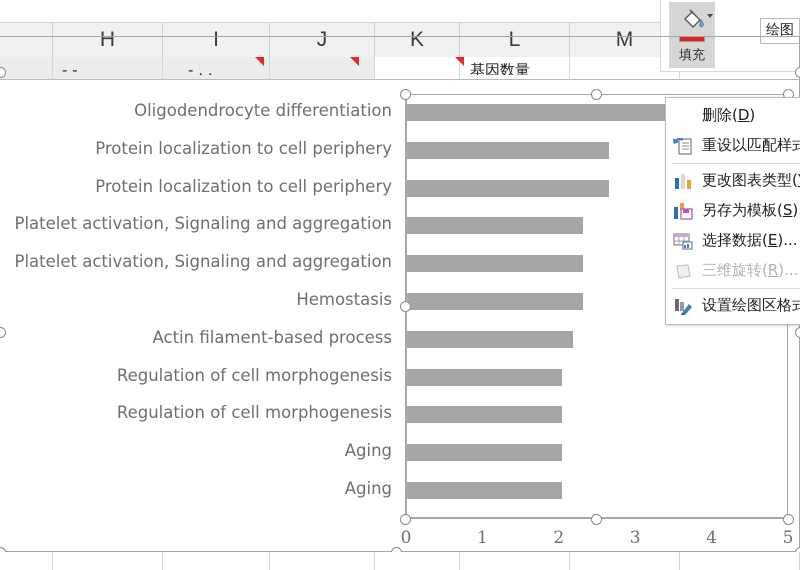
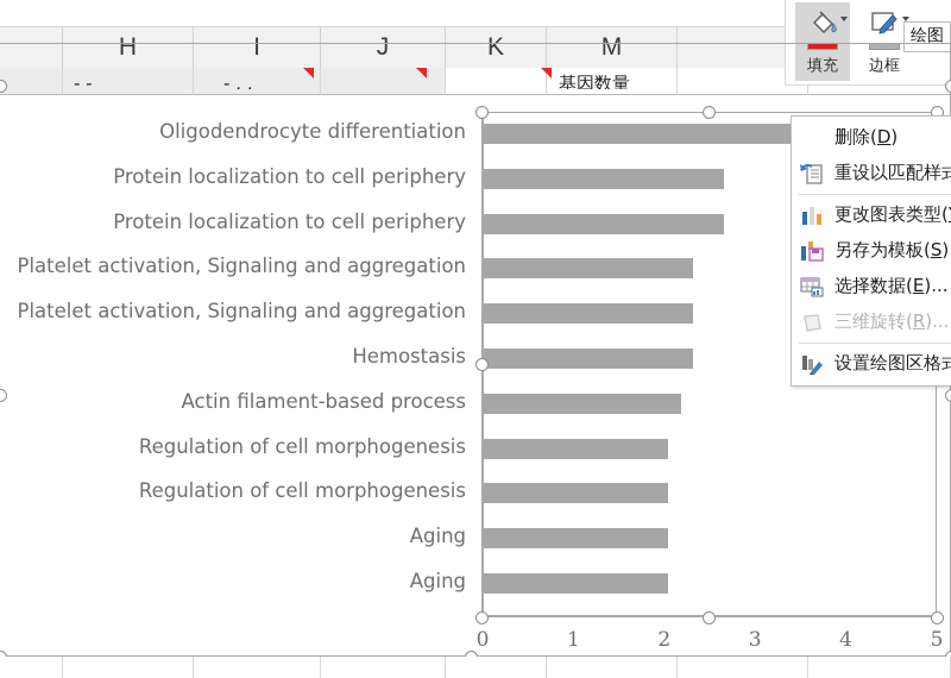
  H
  I
  J
  K
- L
  M
  - -
  - , ,
  基因数量
  填充
+ 边框
  绘图
  Oligodendrocyte differentiation
  Protein localization to cell periphery
  Protein localization to cell periphery
  Platelet activation, Signaling and aggregation
  Platelet activation, Signaling and aggregation
  Hemostasis
  Actin filament-based process
  Regulation of cell morphogenesis
  Regulation of cell morphogenesis
  Aging
  Aging
  0
  1
  2
  3
  4
  5
  删除(D)
  重设以匹配样
  更改图表类型(
  另存为模板(S)
  选择数据(E)...
  三维旋转(R)...
  设置绘图区格
